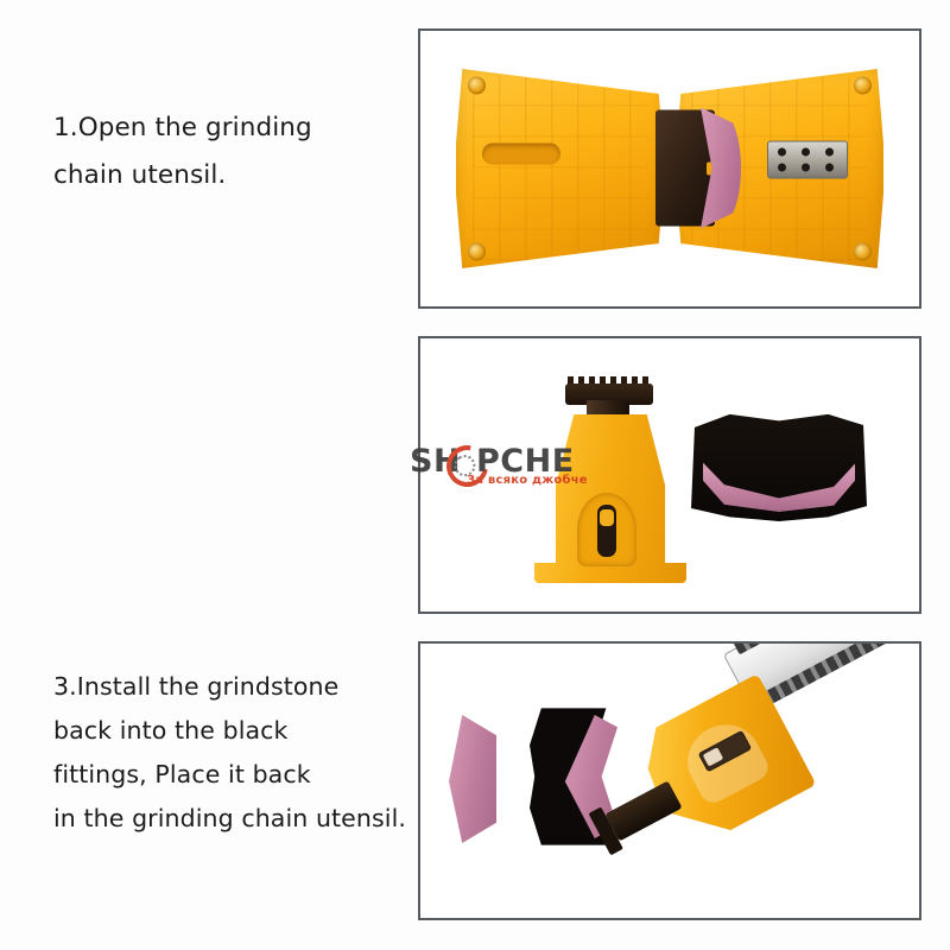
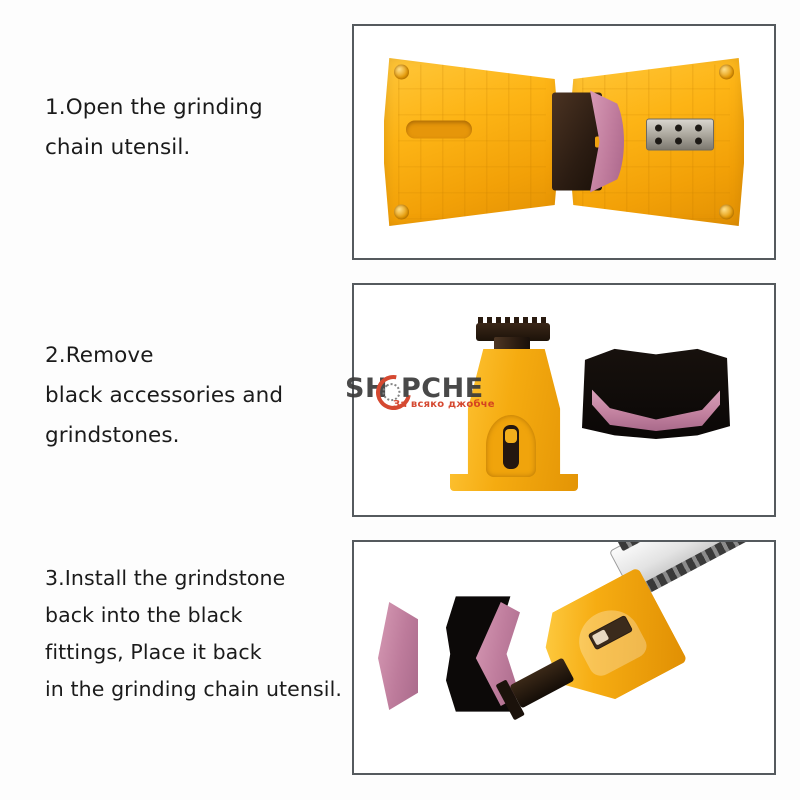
  1.Open the grinding
  chain utensil.
+ 2.Remove
+ black accessories and
+ grindstones.
  3.Install the grindstone
  back into the black
  fittings, Place it back
  in the grinding chain utensil.
  SH
  PCHE
  За всяко джобче
